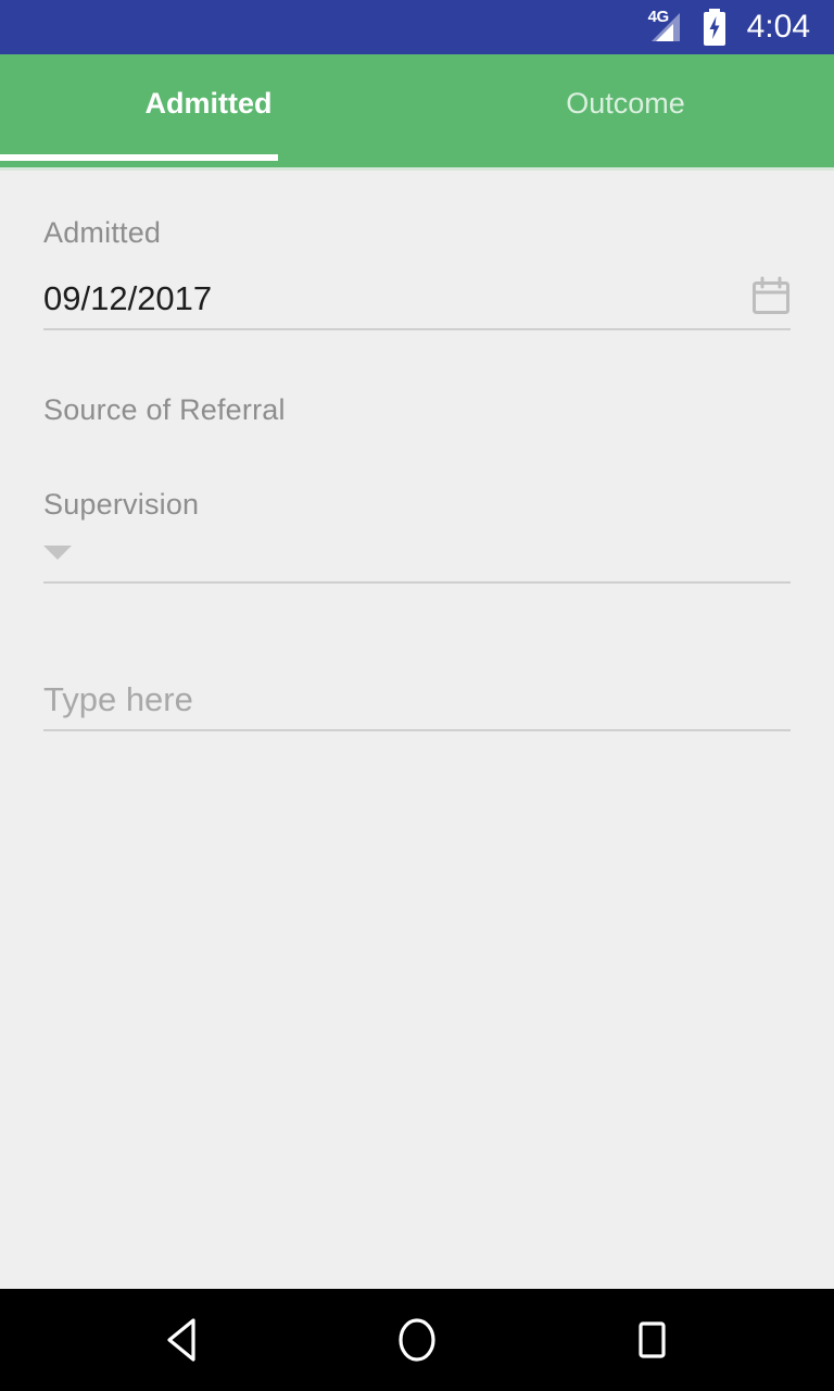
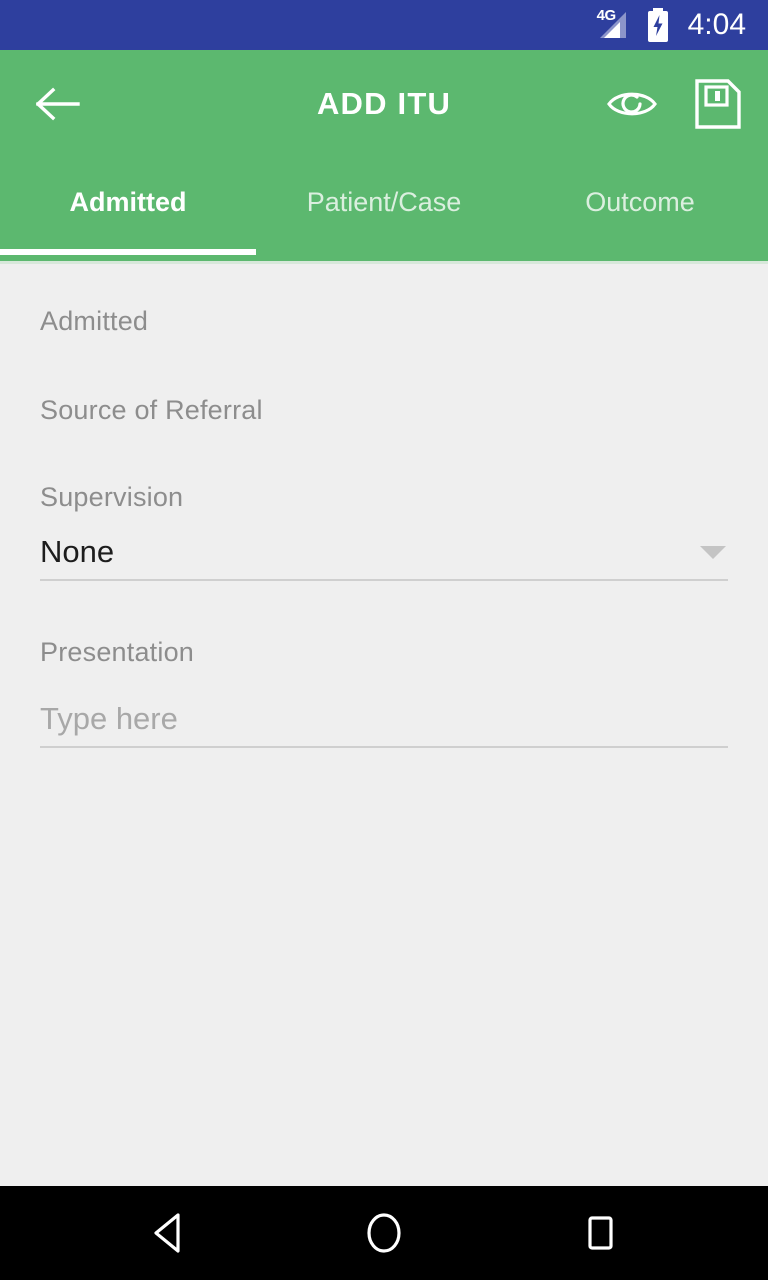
  4G
  4:04
+ ADD ITU
  Admitted
+ Patient/Case
  Outcome
  Admitted
- 09/12/2017
  Source of Referral
  Supervision
+ None
+ Presentation
  Type here
